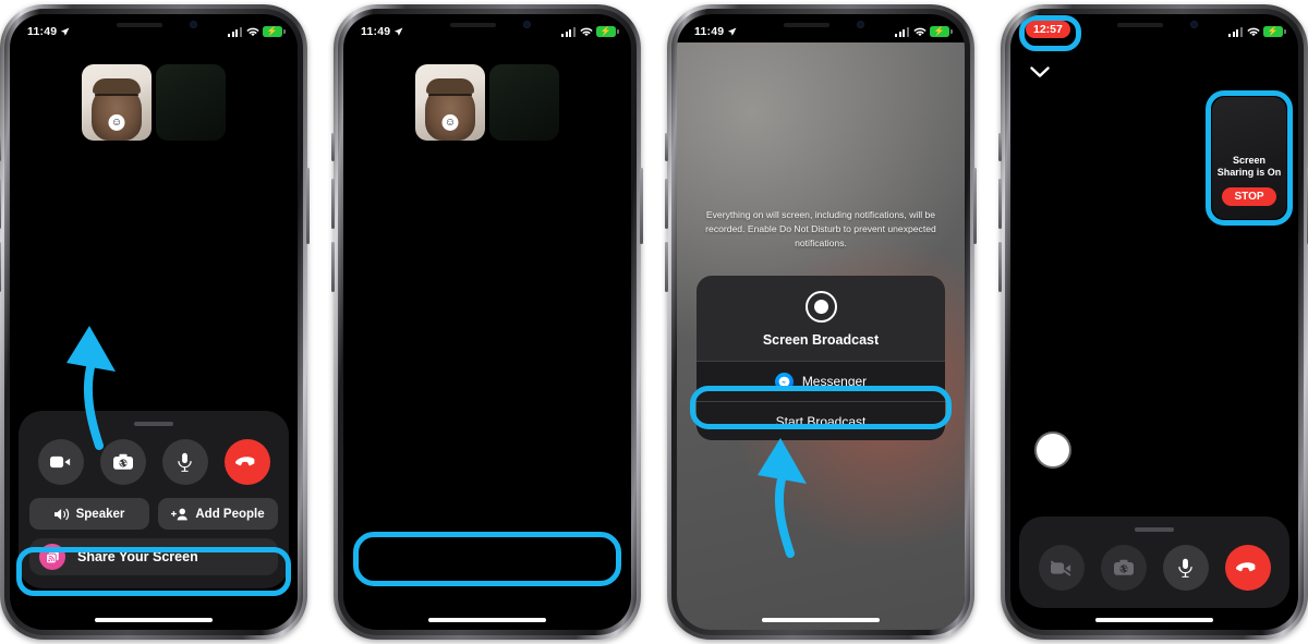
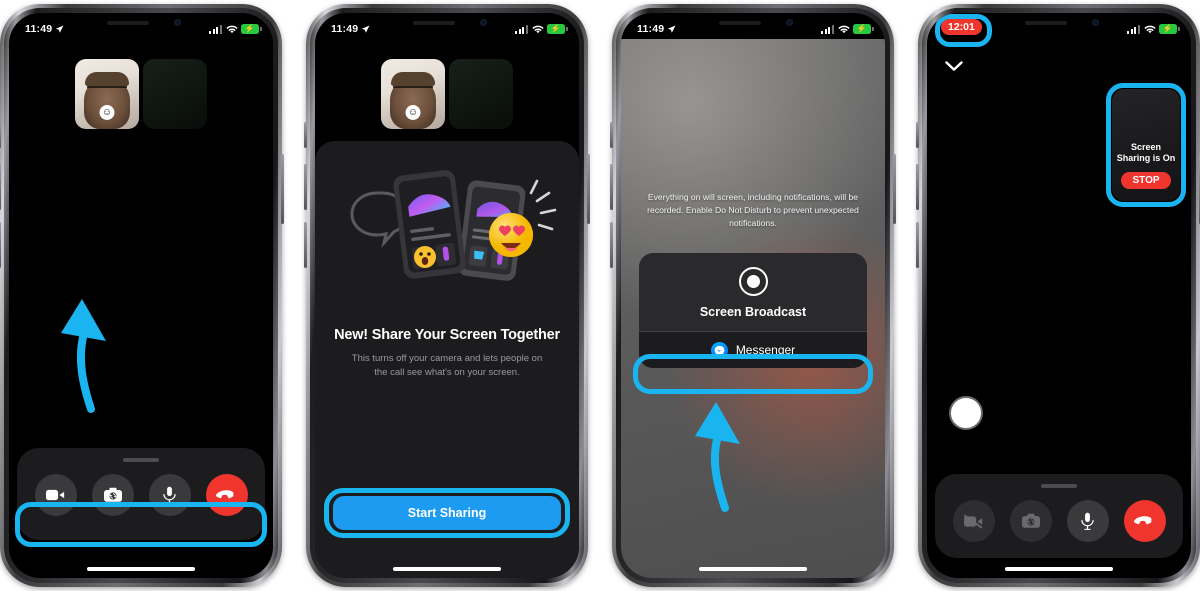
  11:49
  ⚡
  ☺
- Speaker
- Add People
- Share Your Screen
  11:49
  ⚡
  ☺
+ New! Share Your Screen Together
+ This turns off your camera and lets people on the call see what's on your screen.
+ Start Sharing
  11:49
  ⚡
  Everything on will screen, including notifications, will be recorded. Enable Do Not Disturb to prevent unexpected notifications.
  Screen Broadcast
  Messenger
- Start Broadcast
  ⚡
- 12:57
+ 12:01
  Screen
  Sharing is On
  STOP
